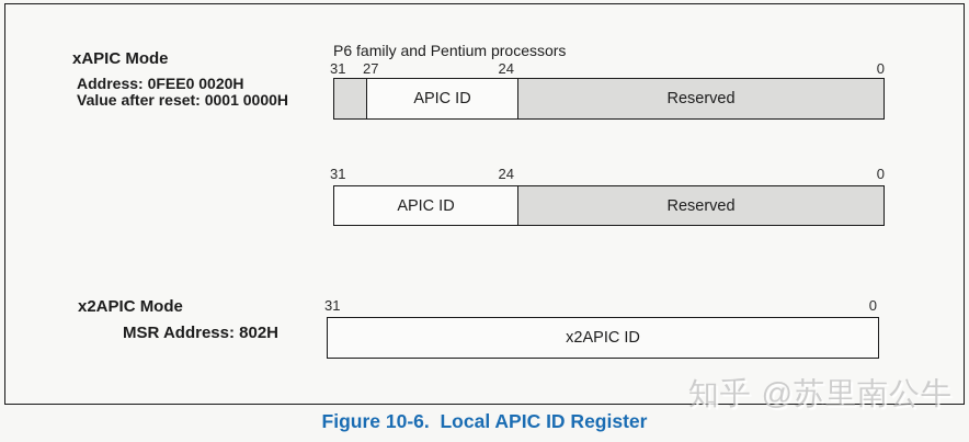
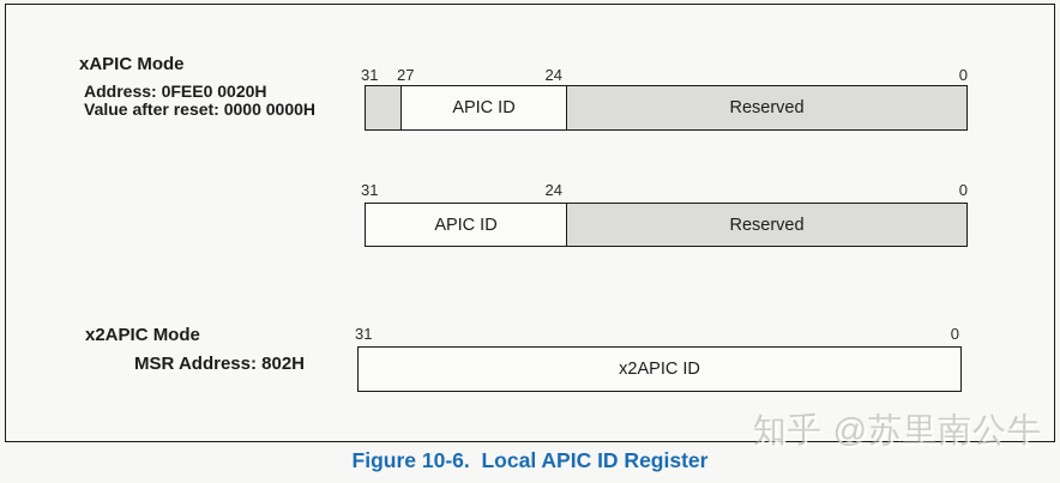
  xAPIC Mode
  Address: 0FEE0 0020H
- Value after reset: 0001 0000H
+ Value after reset: 0000 0000H
- P6 family and Pentium processors
  31
  27
  24
  0
  APIC ID
  Reserved
  31
  24
  0
  APIC ID
  Reserved
  x2APIC Mode
  MSR Address: 802H
  31
  0
  x2APIC ID
  Figure 10-6. Local APIC ID Register
  知乎 @苏里南公牛
